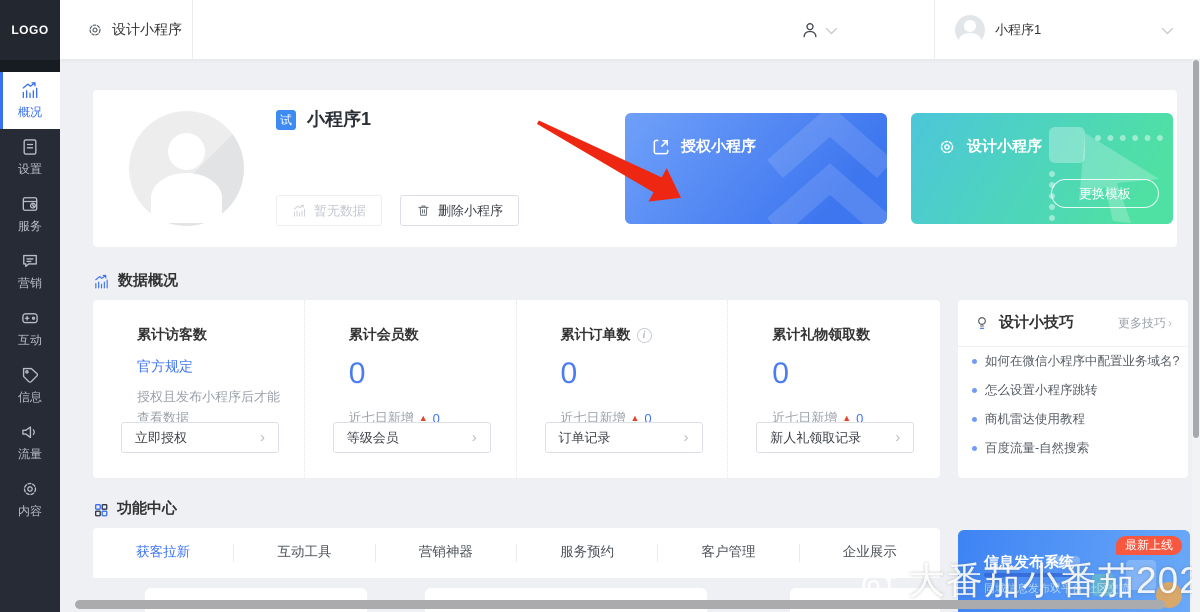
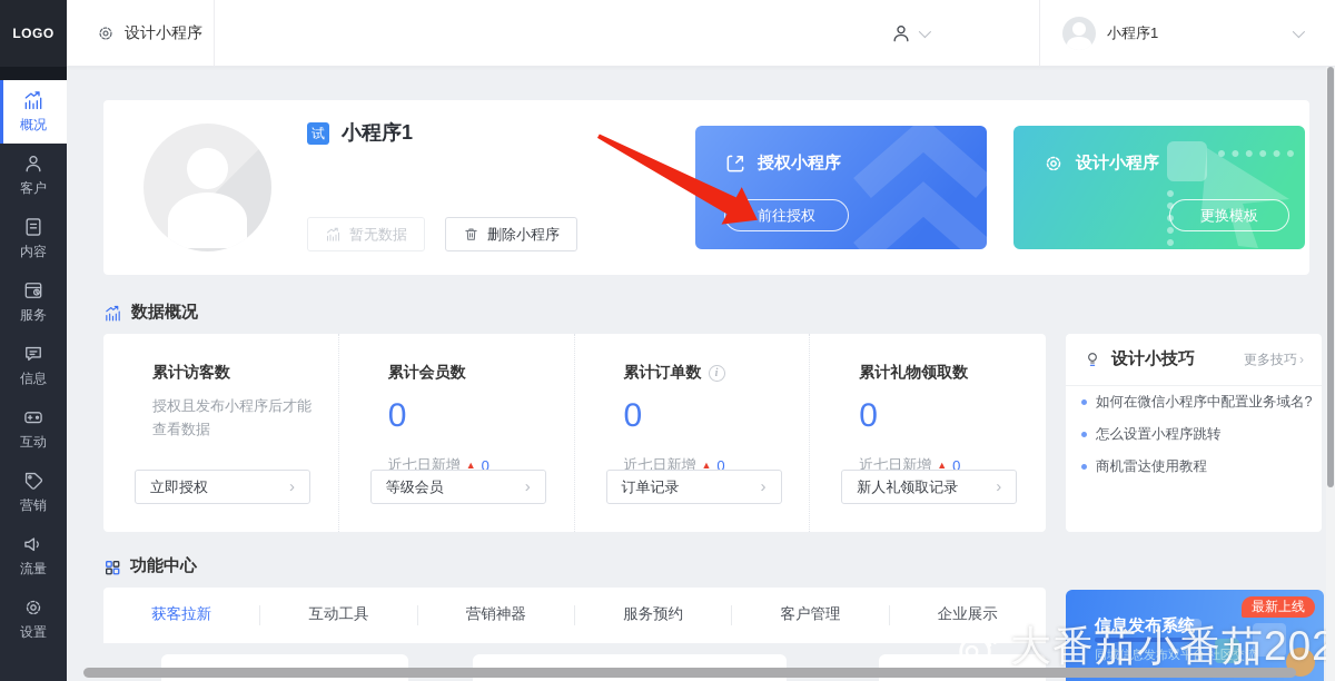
  LOGO
  设计小程序
  小程序1
  概况
+ 客户
- 设置
+ 内容
  服务
- 营销
+ 信息
  互动
- 信息
+ 营销
  流量
- 内容
+ 设置
  试
  小程序1
  暂无数据
  删除小程序
  授权小程序
+ 前往授权
  设计小程序
  更换模板
  数据概况
  累计访客数
- 官方规定
  授权且发布小程序后才能
  查看数据
  立即授权
  ›
  累计会员数
  0
  近七日新增
  ▲
  0
  等级会员
  ›
  累计订单数
  i
  0
  近七日新增
  ▲
  0
  订单记录
  ›
  累计礼物领取数
  0
  近七日新增
  ▲
  0
  新人礼领取记录
  ›
  设计小技巧
  更多技巧
  ›
  如何在微信小程序中配置业务域名?
  怎么设置小程序跳转
  商机雷达使用教程
- 百度流量-自然搜索
  功能中心
  获客拉新
  互动工具
  营销神器
  服务预约
  客户管理
  企业展示
  最新上线
  信息发布系统
  同城信息发布双平台 社区交流
  大番茄小番茄202
